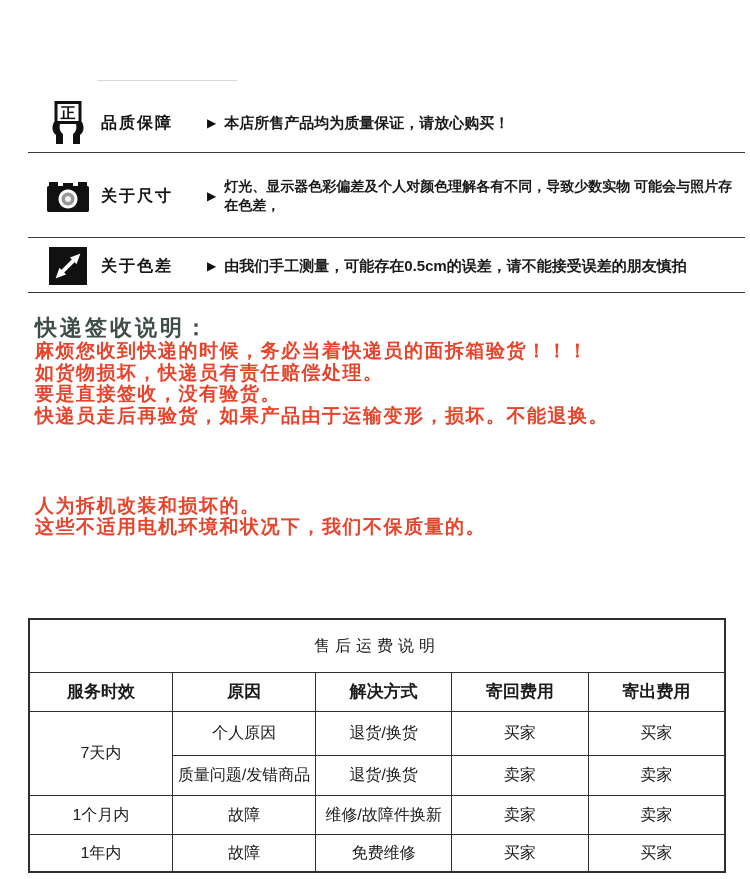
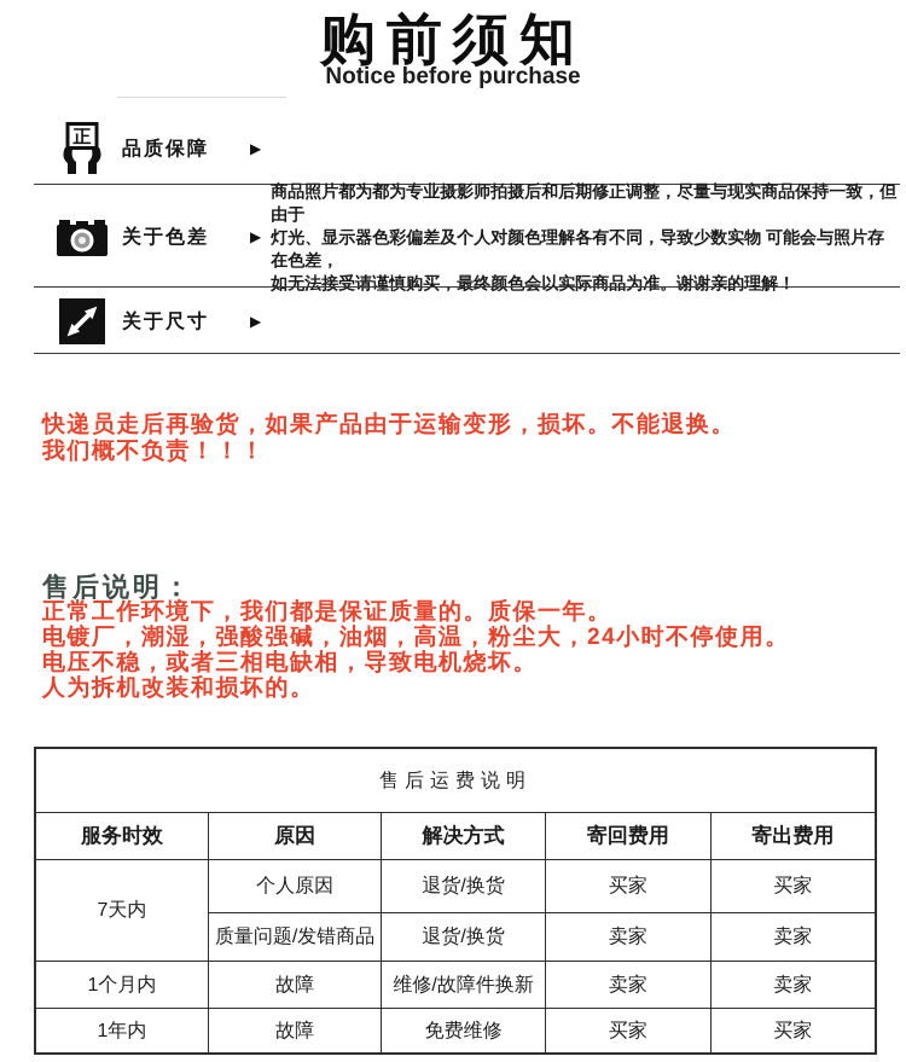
+ 购前须知
+ Notice before purchase
  正
  品质保障
  ▶
- 本店所售产品均为质量保证，请放心购买！
- 关于尺寸
+ 关于色差
  ▶
+ 商品照片都为都为专业摄影师拍摄后和后期修正调整，尽量与现实商品保持一致，但由于
  灯光、显示器色彩偏差及个人对颜色理解各有不同，导致少数实物 可能会与照片存在色差，
+ 如无法接受请谨慎购买，最终颜色会以实际商品为准。谢谢亲的理解！
- 关于色差
+ 关于尺寸
  ▶
- 由我们手工测量，可能存在0.5cm的误差，请不能接受误差的朋友慎拍
- 快递签收说明：
- 麻烦您收到快递的时候，务必当着快递员的面拆箱验货！！！
- 如货物损坏，快递员有责任赔偿处理。
- 要是直接签收，没有验货。
  快递员走后再验货，如果产品由于运输变形，损坏。不能退换。
+ 我们概不负责！！！
+ 售后说明：
+ 正常工作环境下，我们都是保证质量的。质保一年。
+ 电镀厂，潮湿，强酸强碱，油烟，高温，粉尘大，24小时不停使用。
+ 电压不稳，或者三相电缺相，导致电机烧坏。
  人为拆机改装和损坏的。
- 这些不适用电机环境和状况下，我们不保质量的。
  售后运费说明
  服务时效	原因	解决方式	寄回费用	寄出费用
  7天内	个人原因	退货/换货	买家	买家
  质量问题/发错商品	退货/换货	卖家	卖家
  1个月内	故障	维修/故障件换新	卖家	卖家
  1年内	故障	免费维修	买家	买家
